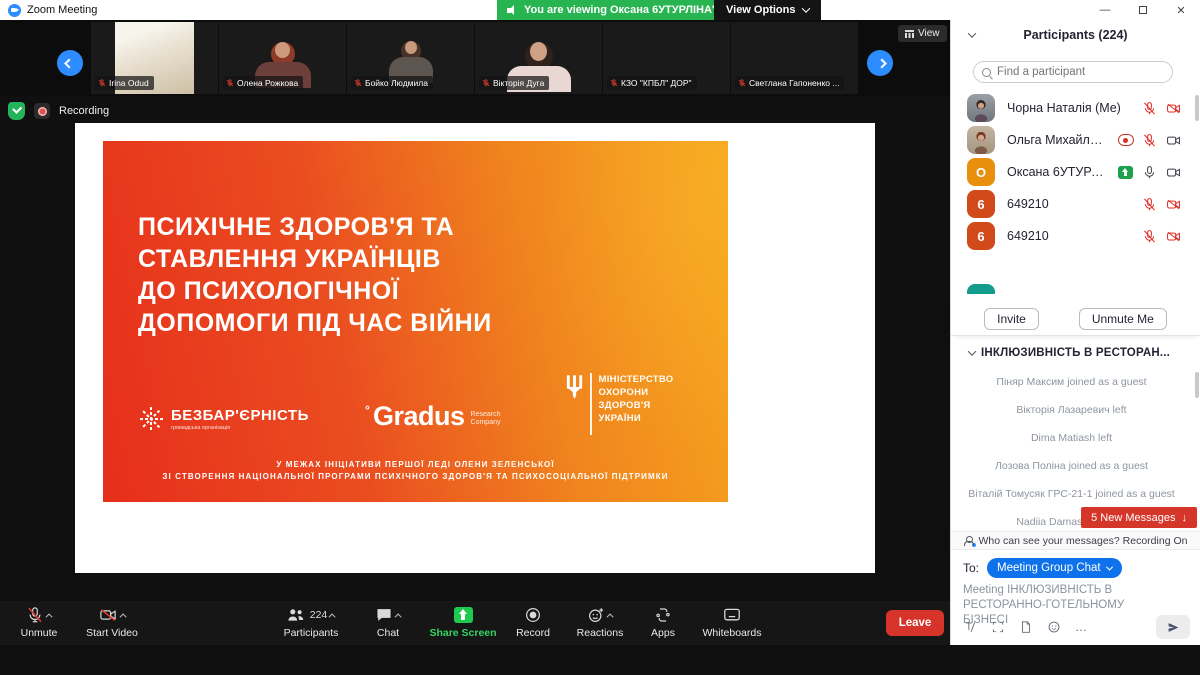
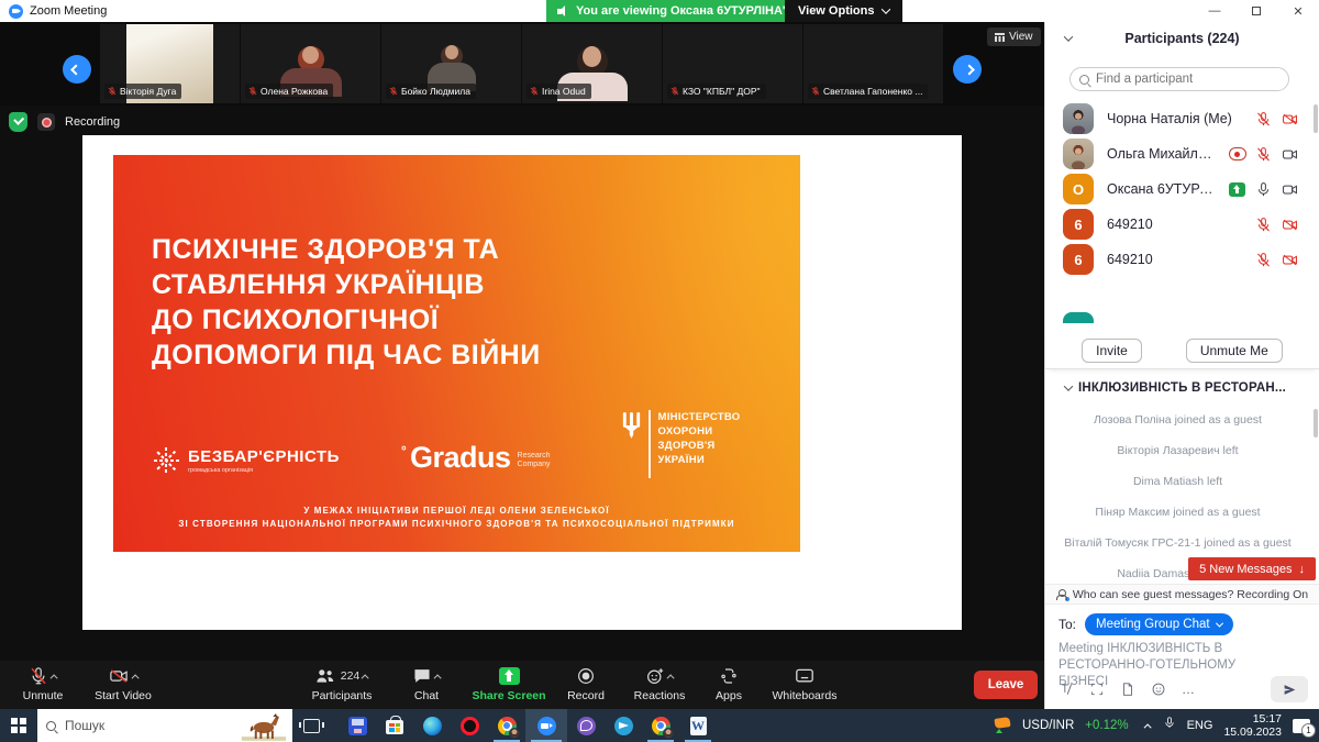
  Zoom Meeting
  You are viewing Оксана 6УТУРЛІНА
  View Options
  —
  ✕
- Irina Odud
+ Вікторія Дуга
  Олена Рожкова
  Бойко Людмила
- Вікторія Дуга
+ Irina Odud
  КЗО "КПБЛ" ДОР"
  Светлана Гапоненко ...
  View
  Recording
  ПСИХІЧНЕ ЗДОРОВ'Я ТА
  СТАВЛЕННЯ УКРАЇНЦІВ
  ДО ПСИХОЛОГІЧНОЇ
  ДОПОМОГИ ПІД ЧАС ВІЙНИ
  БЕЗБАР'ЄРНІСТЬ
  °
  Gradus
  У МЕЖАХ ІНІЦІАТИВИ ПЕРШОЇ ЛЕДІ ОЛЕНИ ЗЕ
  Unmute
  Start Video
  224
  Participants
  Chat
  Share Screen
  Record
  Reactions
  Apps
  Whiteboards
  Leave
  Participants (224)
  Find a participant
  Чорна Наталія (Me)
  O
  Оксана 6УТУРЛІ
  6
  649210
  6
  649210
  Invite
  Unmute Me
  ІНКЛЮЗИВНІСТЬ В РЕСТОРАН...
- Піняр Максим joined as a guest
+ Лозова Поліна joined as a guest
  Вікторія Лазаревич left
  Dima Matiash left
- Лозова Поліна joined as a guest
+ Піняр Максим joined as a guest
  Віталій Томусяк ГРС-21-1 joined as a guest
  5 New Messages
  ↓
- Who can see your messages? Recording On
+ Who can see guest messages? Recording On
  To:
  Meeting Group Chat
  Meeting ІНКЛЮЗИВНІСТЬ В РЕСТОРАННО-ГОТЕЛЬНОМУ БІЗНЕСІ
  …
+ Пошук
+ W
+ USD/INR
+ +0.12%
+ ENG
+ 15:17
+ 15.09.2023
